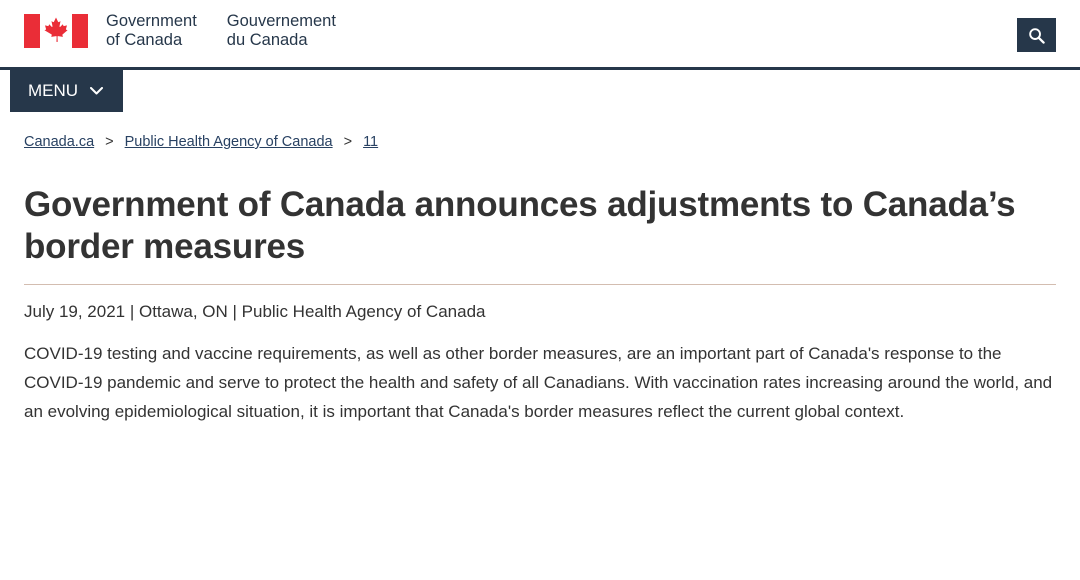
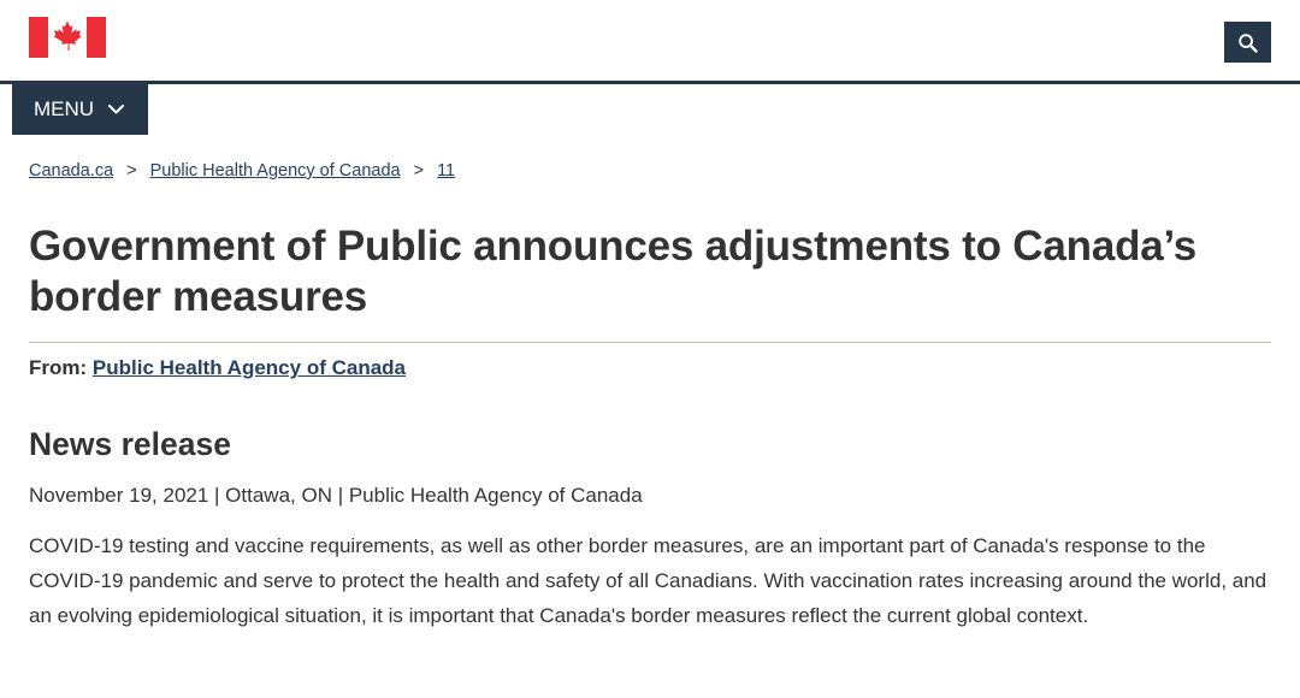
- Government
- of Canada
- Gouvernement
- du Canada
  MENU
  Canada.ca
  >
  Public Health Agency of Canada
  >
  11
- Government of Canada announces adjustments to Canada’s border measures
+ Government of Public announces adjustments to Canada’s border measures
+ From: Public Health Agency of Canada
+ News release
- July 19, 2021 | Ottawa, ON | Public Health Agency of Canada
+ November 19, 2021 | Ottawa, ON | Public Health Agency of Canada
  COVID-19 testing and vaccine requirements, as well as other border measures, are an important part of Canada's response to the COVID-19 pandemic and serve to protect the health and safety of all Canadians. With vaccination rates increasing around the world, and an evolving epidemiological situation, it is important that Canada's border measures reflect the current global context.
